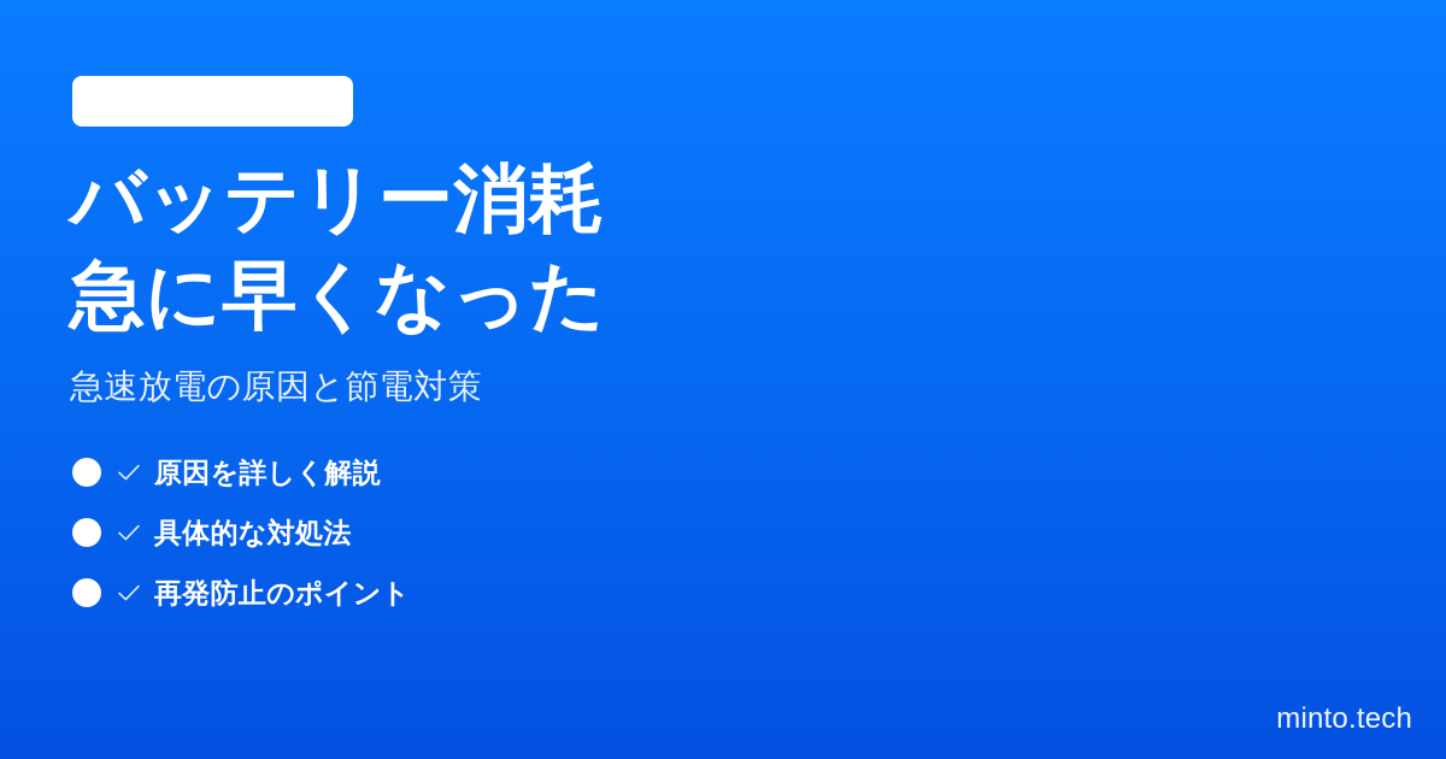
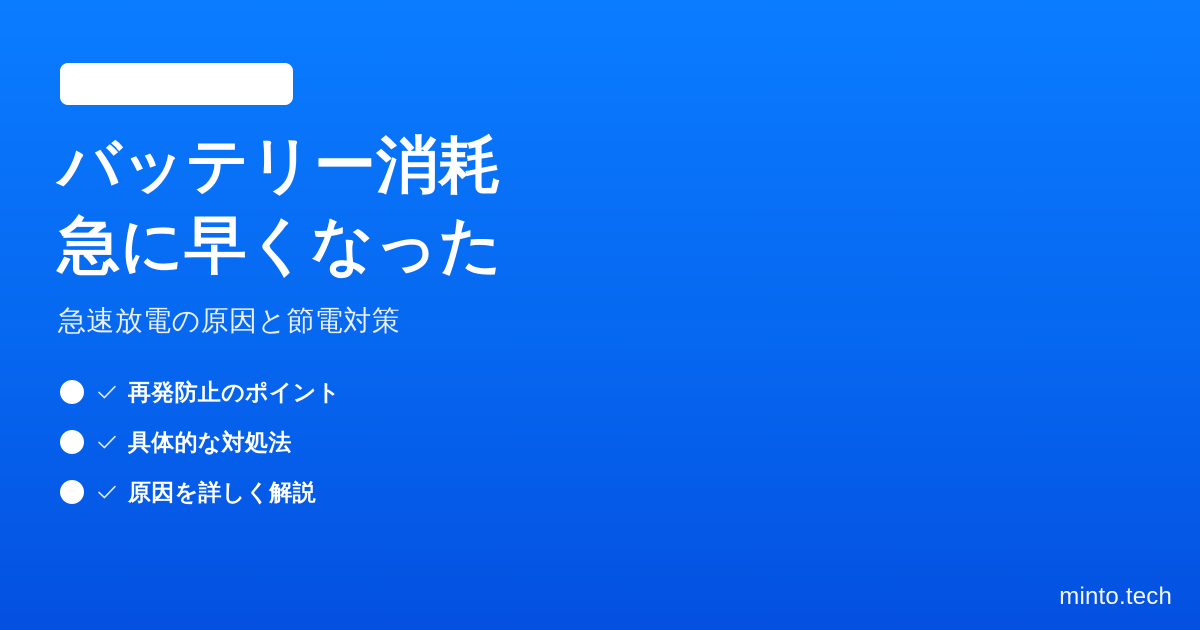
  バッテリー消耗
  急に早くなった
  急速放電の原因と節電対策
- 原因を詳しく解説
+ 再発防止のポイント
  具体的な対処法
- 再発防止のポイント
+ 原因を詳しく解説
  minto.tech
